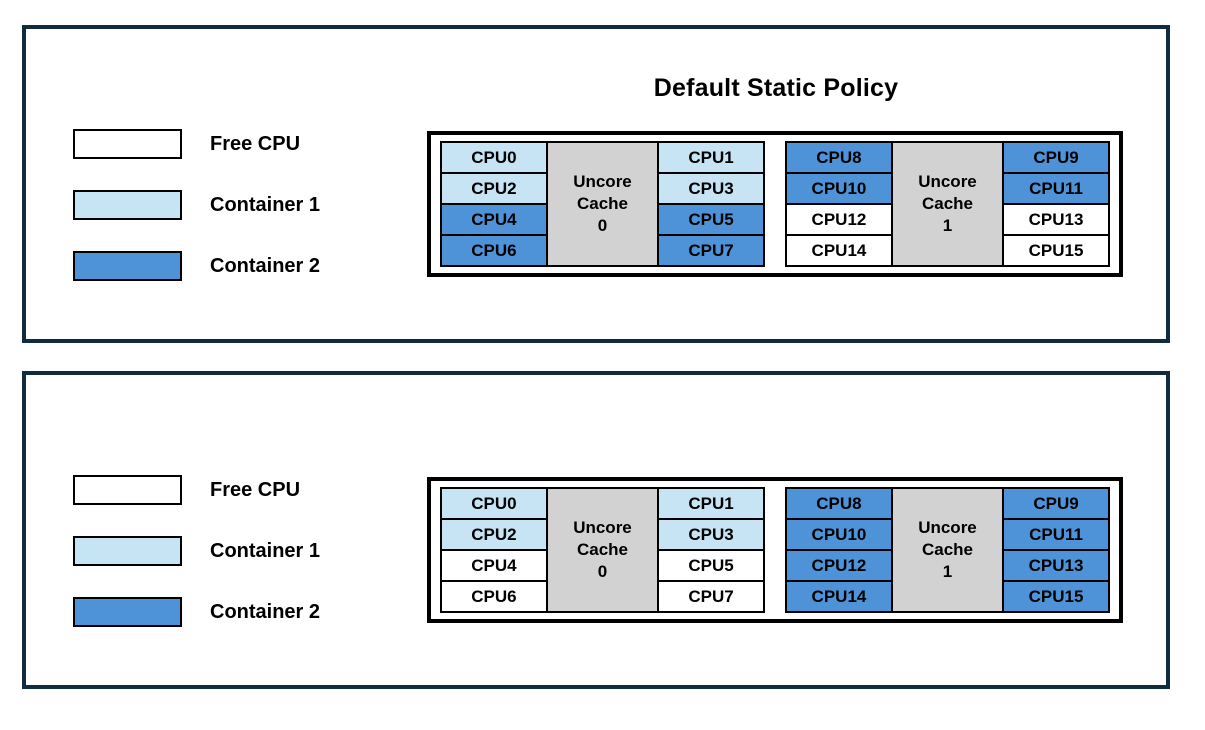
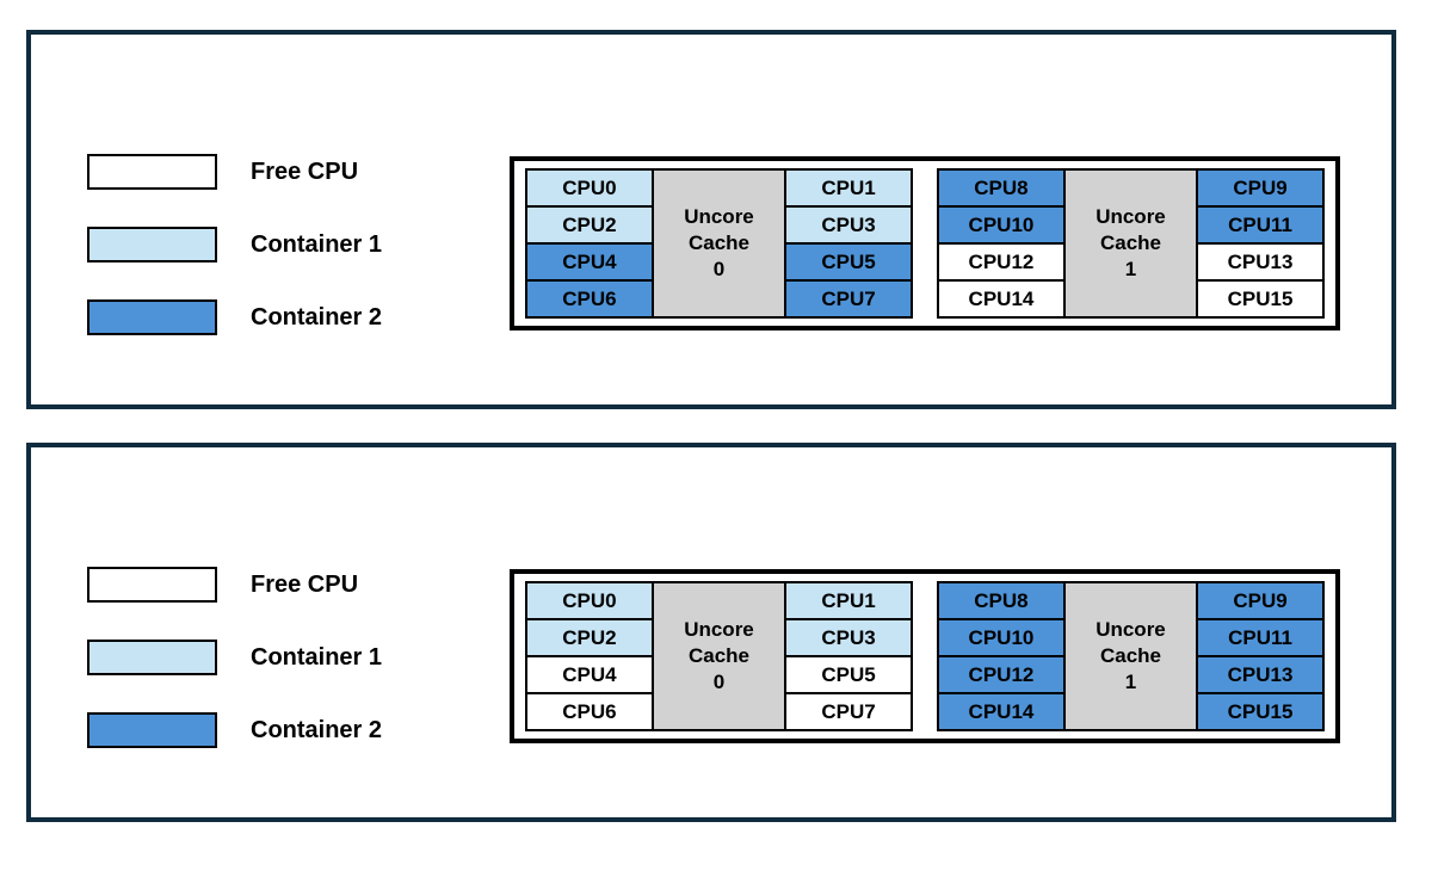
- Default Static Policy
  Free CPU
  Container 1
  Container 2
  CPU0
  CPU2
  CPU4
  CPU6
  Uncore Cache 0
  CPU1
  CPU3
  CPU5
  CPU7
  CPU8
  CPU10
  CPU12
  CPU14
  Uncore Cache 1
  CPU9
  CPU11
  CPU13
  CPU15
  Free CPU
  Container 1
  Container 2
  CPU0
  CPU2
  CPU4
  CPU6
  Uncore Cache 0
  CPU1
  CPU3
  CPU5
  CPU7
  CPU8
  CPU10
  CPU12
  CPU14
  Uncore Cache 1
  CPU9
  CPU11
  CPU13
  CPU15
